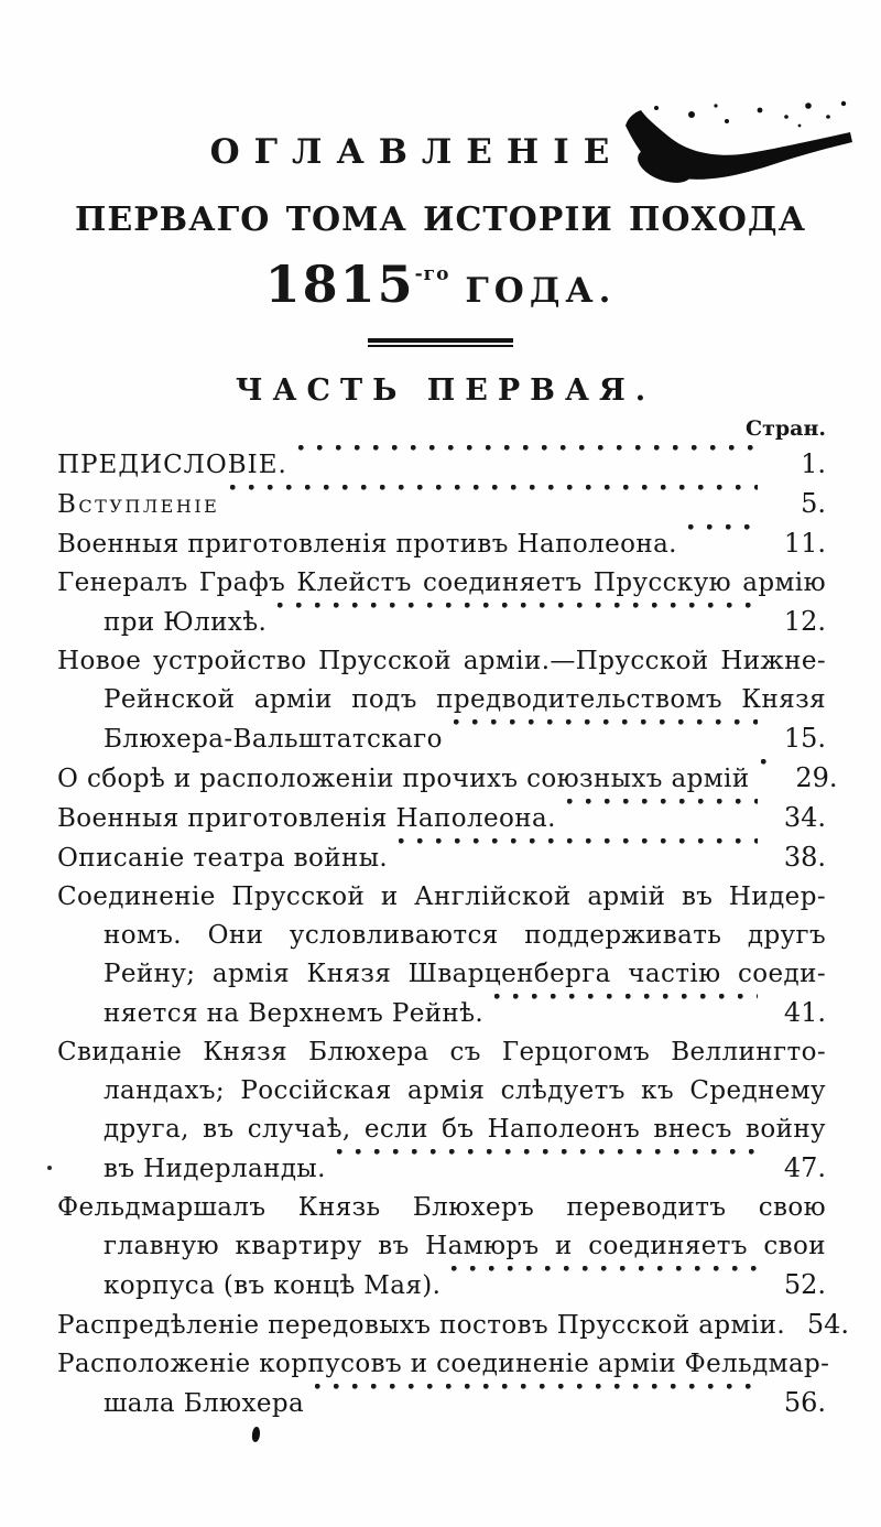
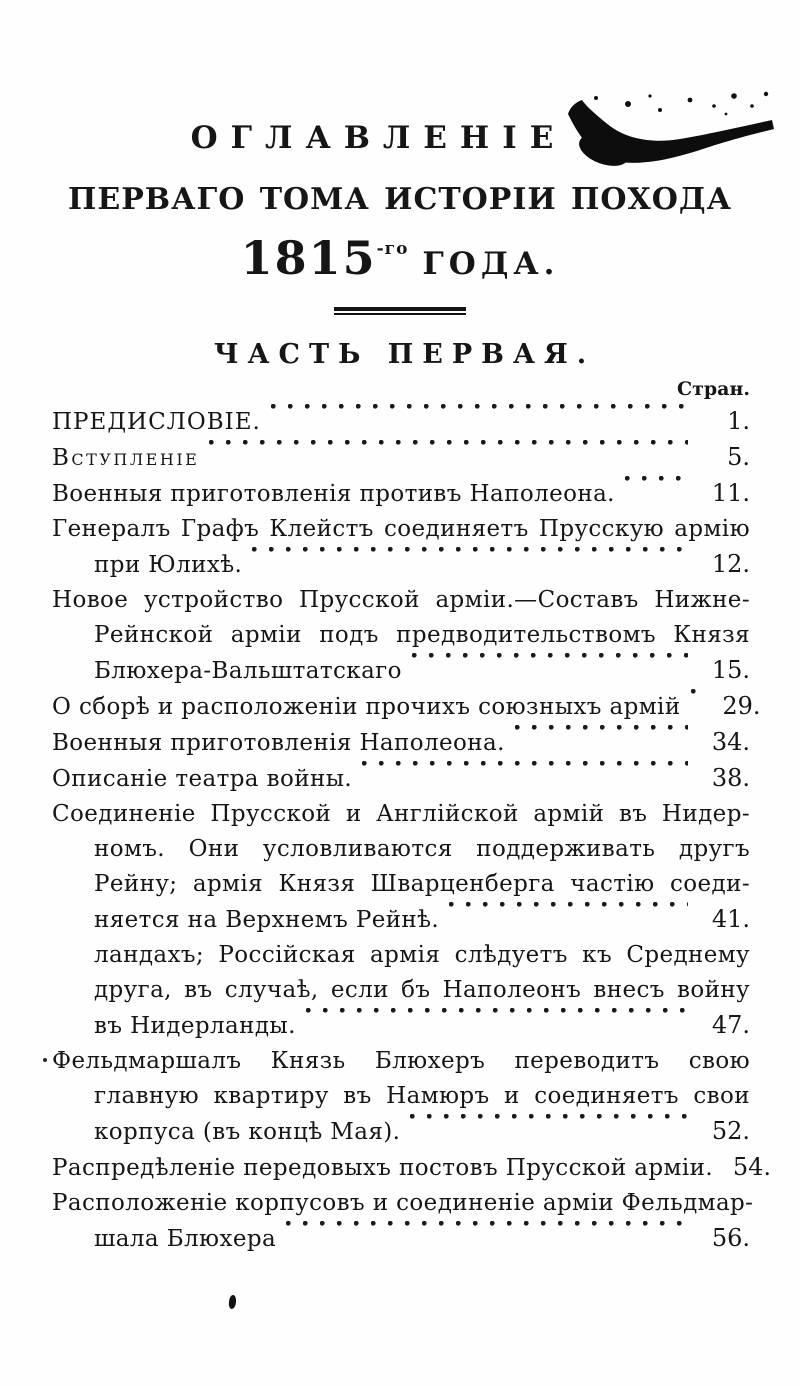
  ОГЛАВЛЕНІЕ
  ПЕРВАГО
  ТОМА
  ИСТОРІИ
  ПОХОДА
  1815-гоГОДА.
  ЧАСТЬ ПЕРВАЯ.
  Стран.
  ПРЕДИСЛОВІЕ.
  1.
  Вступленіе
  5.
  Военныя приготовленія противъ Наполеона.
  11.
  Генералъ Графъ Клейстъ соединяетъ Прусскую армію
  при Юлихѣ.
  12.
- Новое устройство Прусской арміи.—Прусской Нижне-
+ Новое устройство Прусской арміи.—Составъ Нижне-
  Рейнской арміи подъ предводительствомъ Князя
  Блюхера-Вальштатскаго
  15.
  О сборѣ и расположеніи прочихъ союзныхъ армій
  29.
  Военныя приготовленія Наполеона.
  34.
  Описаніе театра войны.
  38.
  Соединеніе Прусской и Англійской армій въ Нидер-
  номъ. Они условливаются поддерживать другъ
  Рейну; армія Князя Шварценберга частію соеди-
  няется на Верхнемъ Рейнѣ.
  41.
- Свиданіе Князя Блюхера съ Герцогомъ Веллингто-
  ландахъ; Россійская армія слѣдуетъ къ Среднему
  друга, въ случаѣ, если бъ Наполеонъ внесъ войну
  въ Нидерланды.
  47.
  Фельдмаршалъ Князь Блюхеръ переводитъ свою
  главную квартиру въ Намюръ и соединяетъ свои
  корпуса (въ концѣ Мая).
  52.
  Распредѣленіе передовыхъ постовъ Прусской арміи.
  54.
  Расположеніе корпусовъ и соединеніе арміи Фельдмар-
  шала Блюхера
  56.
